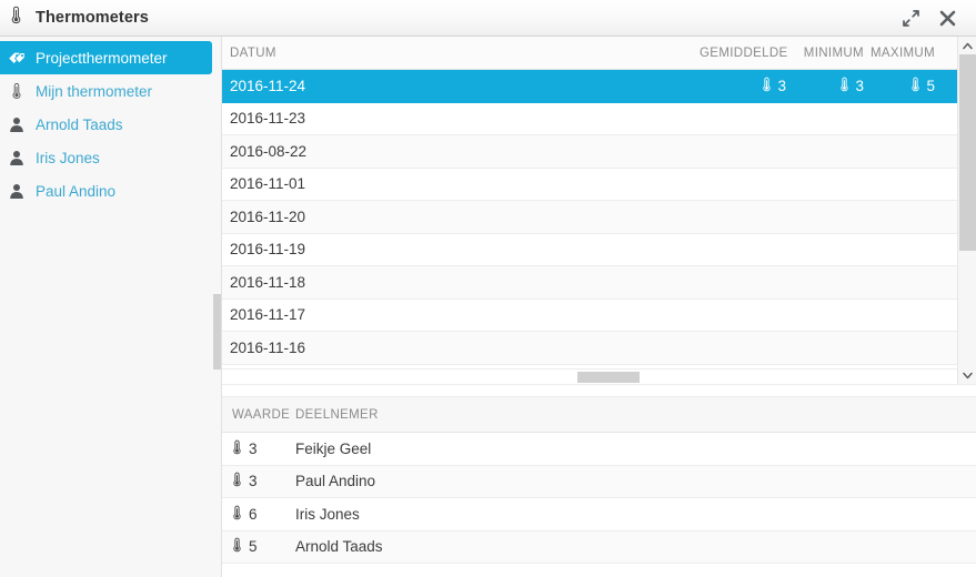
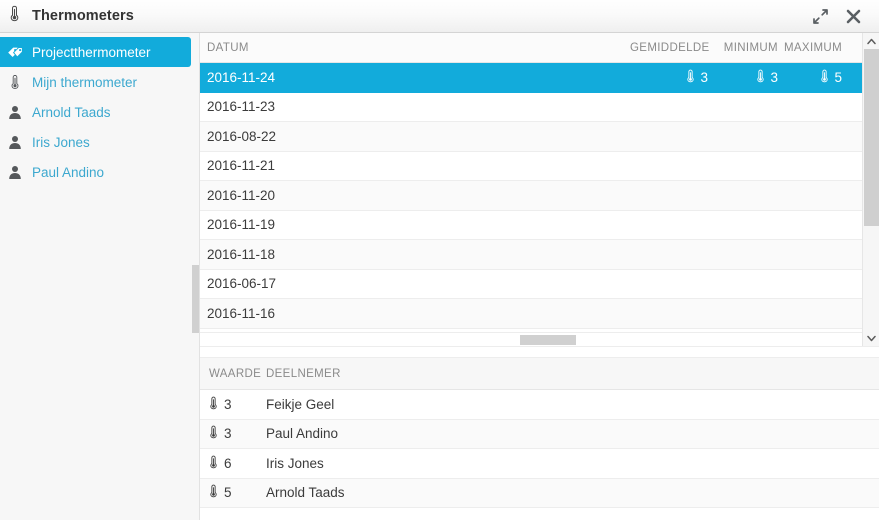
  Thermometers
  Projectthermometer
  Mijn thermometer
  Arnold Taads
  Iris Jones
  Paul Andino
  DATUM
  GEMIDDELDE
  MINIMUM
  MAXIMUM
  2016-11-24
  3
  3
  5
  2016-11-23
  2016-08-22
- 2016-11-01
+ 2016-11-21
  2016-11-20
  2016-11-19
  2016-11-18
- 2016-11-17
+ 2016-06-17
  2016-11-16
  WAARDE
  DEELNEMER
  3
  Feikje Geel
  3
  Paul Andino
  6
  Iris Jones
  5
  Arnold Taads
